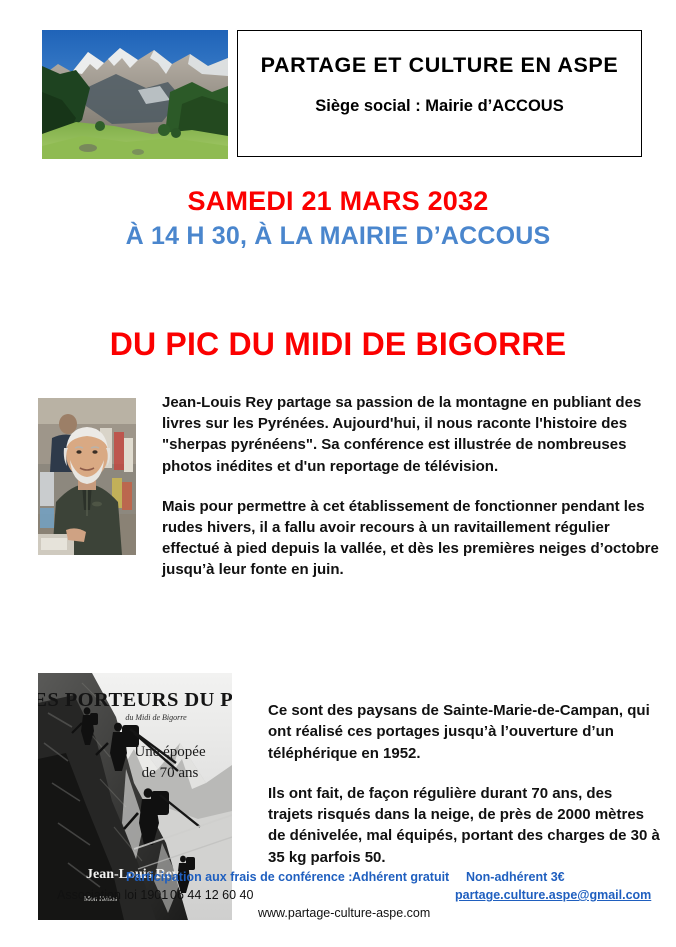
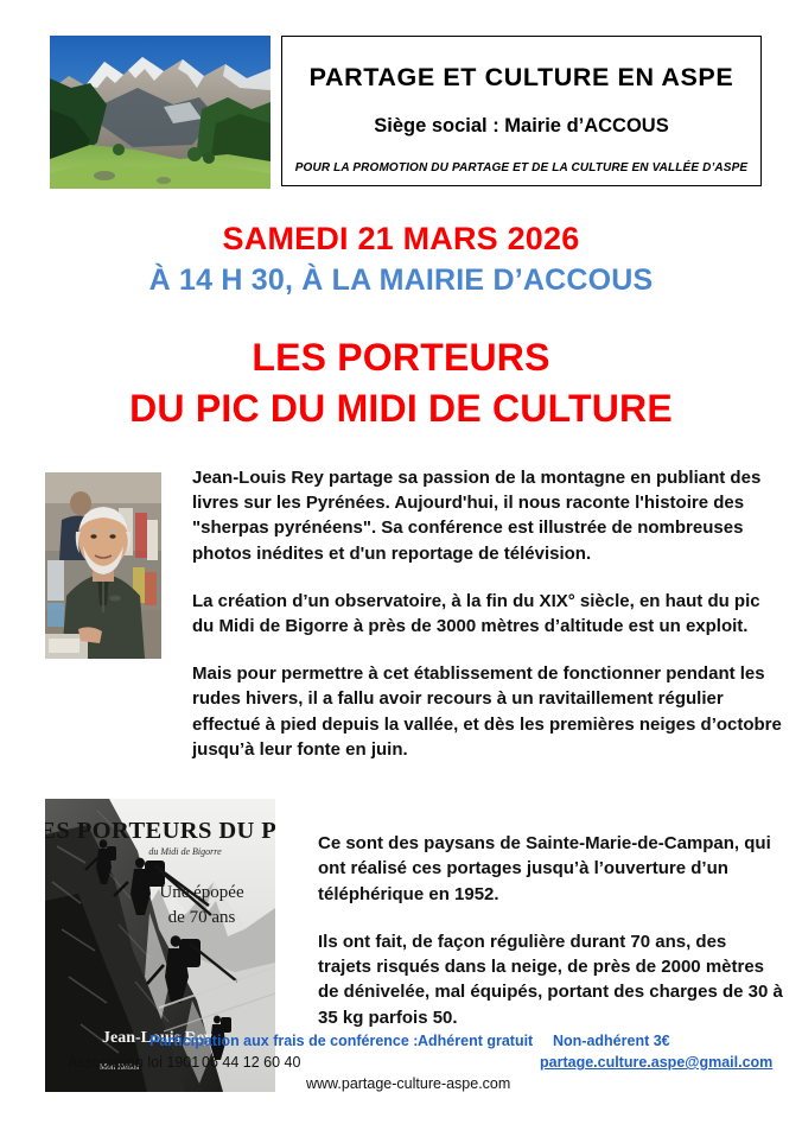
  PARTAGE ET CULTURE EN ASPE
  Siège social : Mairie d’ACCOUS
+ POUR LA PROMOTION DU PARTAGE ET DE LA CULTURE EN VALLÉE D’ASPE
- SAMEDI 21 MARS 2032
+ SAMEDI 21 MARS 2026
  À 14 H 30, À LA MAIRIE D’ACCOUS
+ LES PORTEURS
- DU PIC DU MIDI DE BIGORRE
+ DU PIC DU MIDI DE CULTURE
  Jean-Louis Rey partage sa passion de la montagne en publiant des livres sur les Pyrénées. Aujourd'hui, il nous raconte l'histoire des "sherpas pyrénéens". Sa conférence est illustrée de nombreuses photos inédites et d'un reportage de télévision.
+ La création d’un observatoire, à la fin du XIX° siècle, en haut du pic du Midi de Bigorre à près de 3000 mètres d’altitude est un exploit.
  Mais pour permettre à cet établissement de fonctionner pendant les rudes hivers, il a fallu avoir recours à un ravitaillement régulier effectué à pied depuis la vallée, et dès les premières neiges d’octobre jusqu’à leur fonte en juin.
  ES PORTEURS DU P
  du Midi de Bigorre
  Une épopée
  de 70 ans
  Jean-Louis Rey
  Mon Hélios
  Ce sont des paysans de Sainte-Marie-de-Campan, qui ont réalisé ces portages jusqu’à l’ouverture d’un téléphérique en 1952.
  Ils ont fait, de façon régulière durant 70 ans, des trajets risqués dans la neige, de près de 2000 mètres de dénivelée, mal équipés, portant des charges de 30 à 35 kg parfois 50.
  Participation aux frais de conférence :
  Adhérent gratuit
  Non-adhérent 3€
  Association loi 1901
  06 44 12 60 40
  partage.culture.aspe@gmail.com
  www.partage-culture-aspe.com
